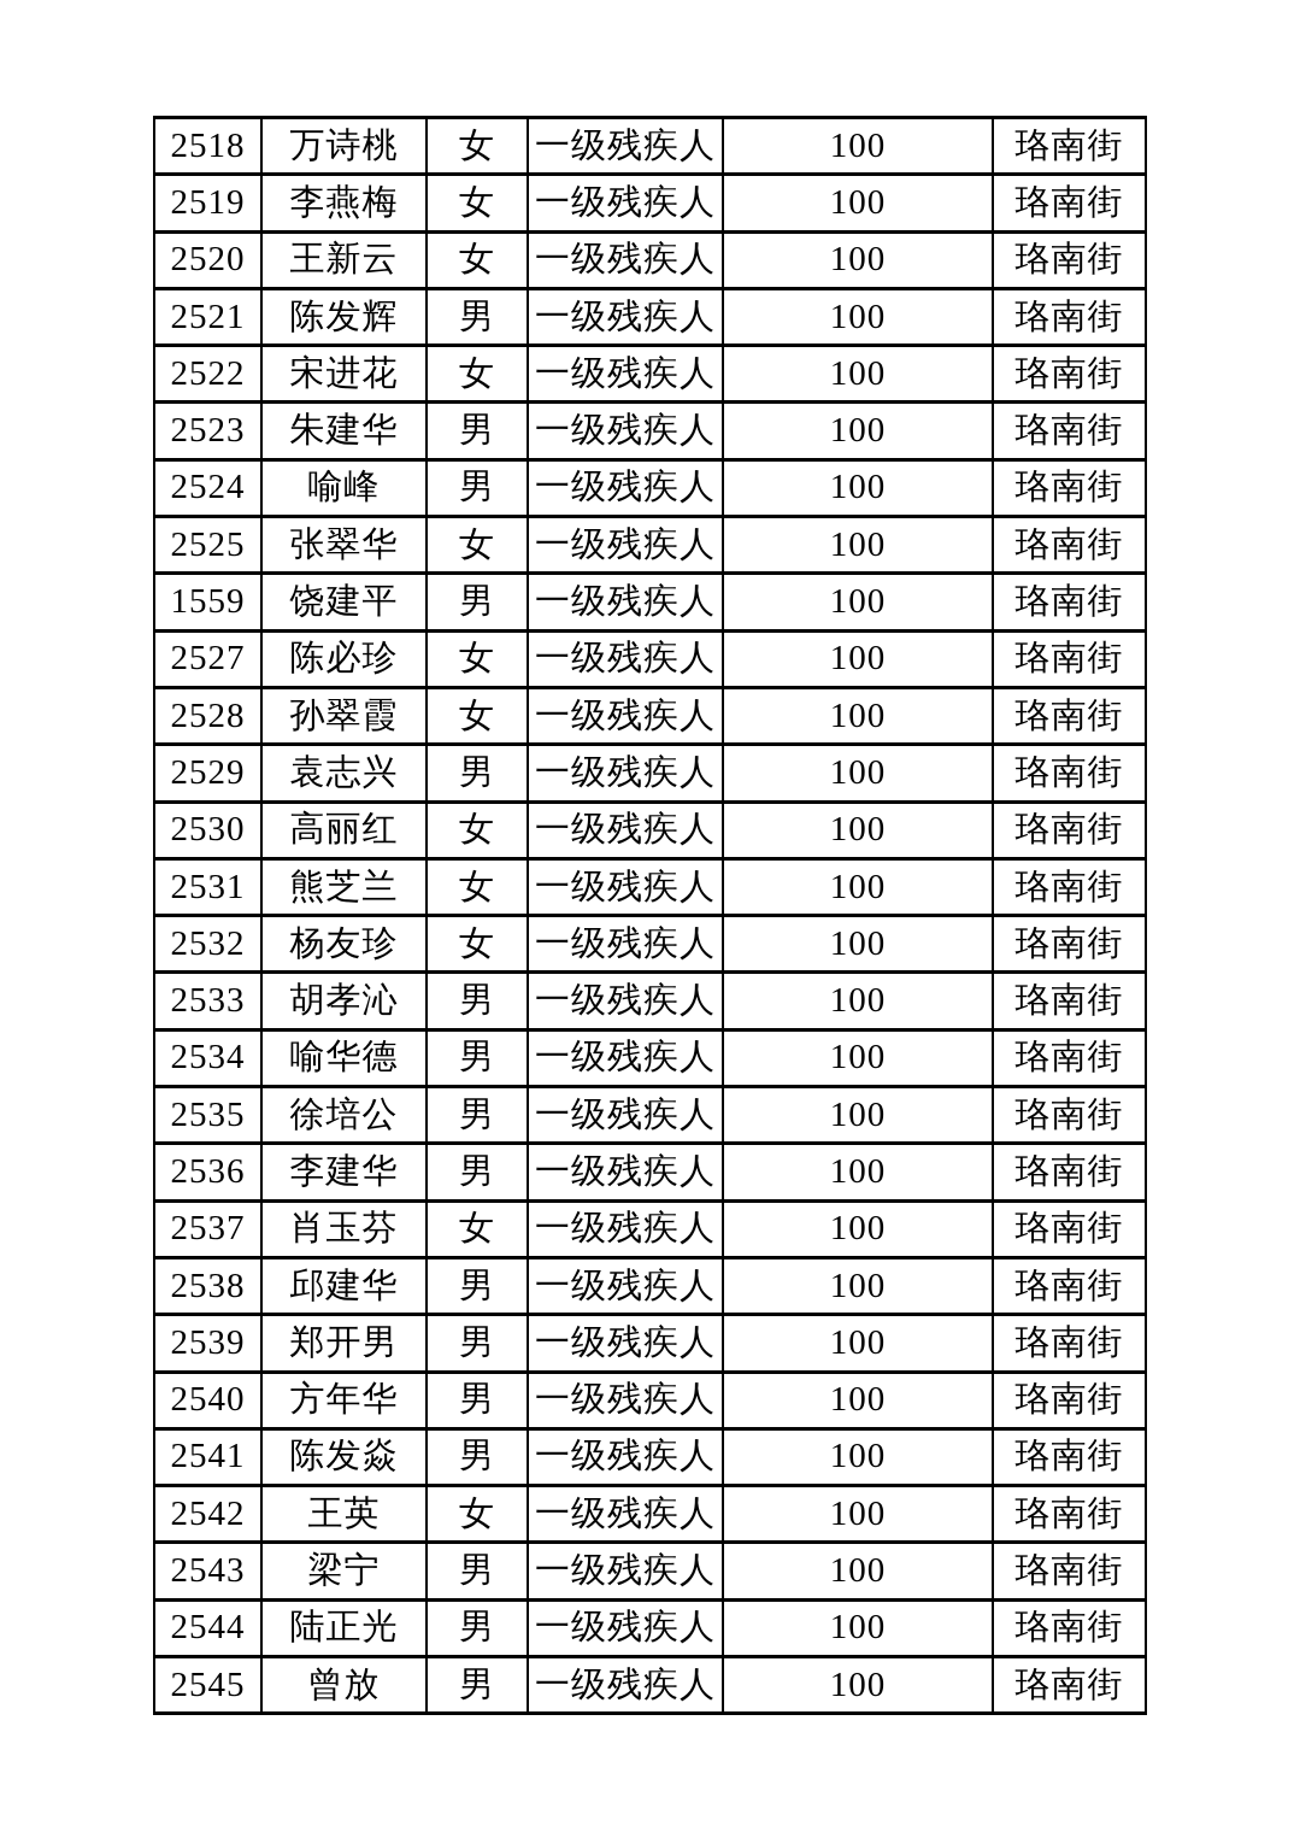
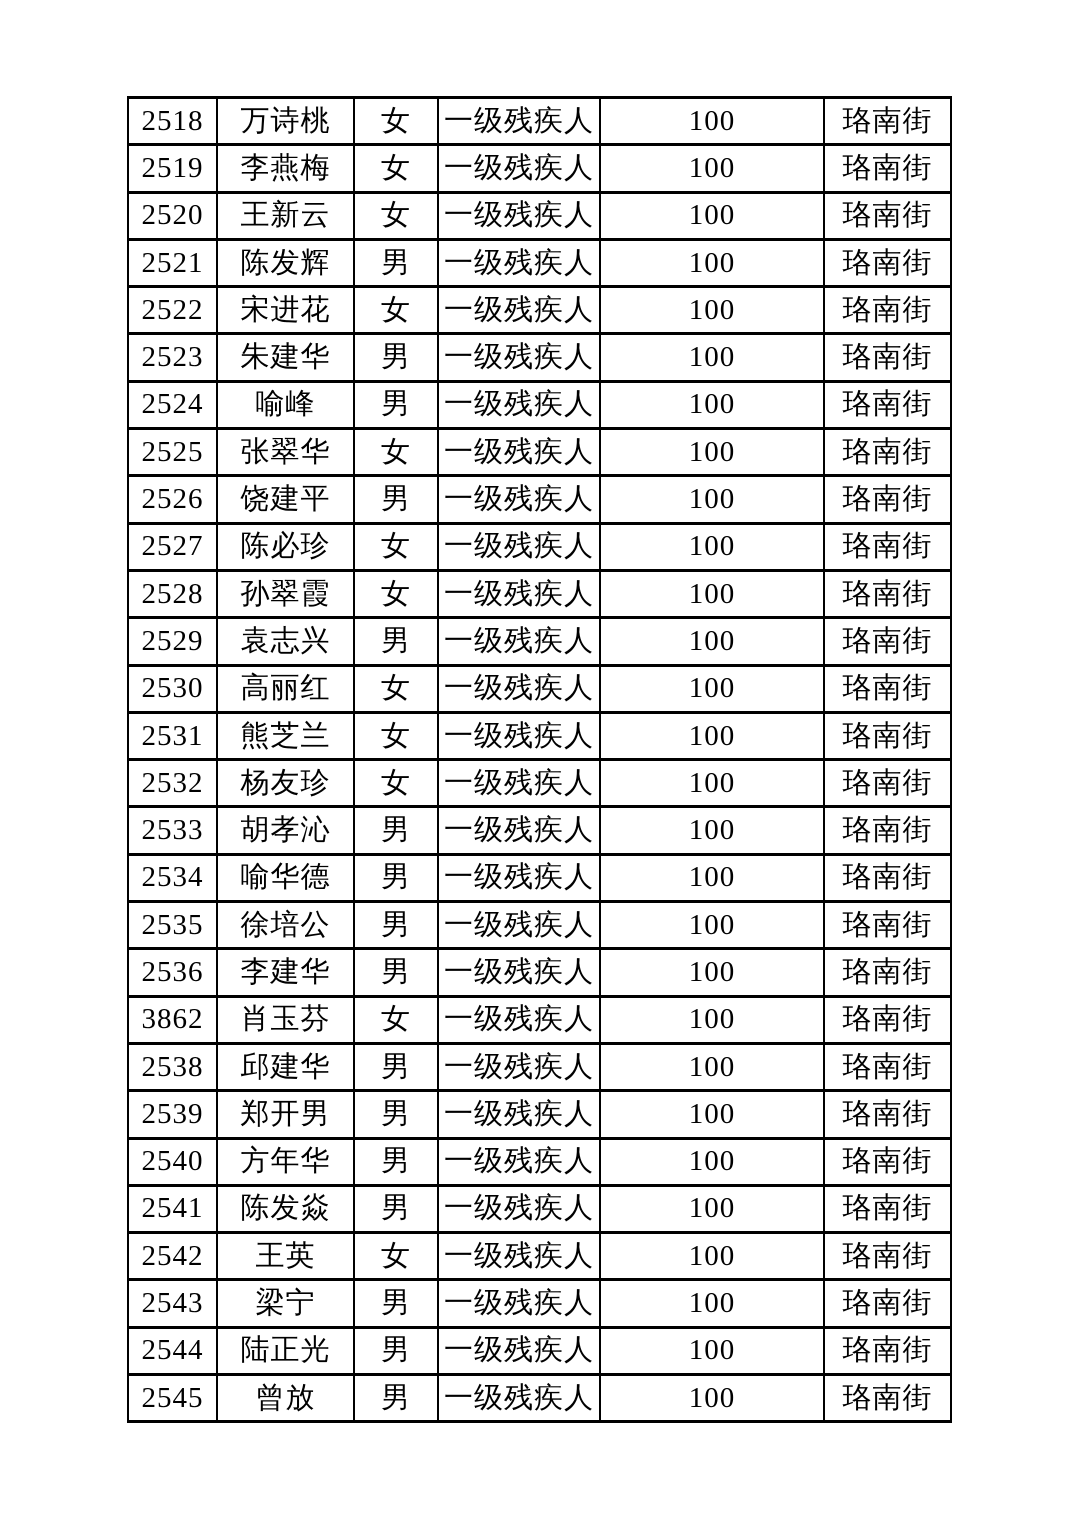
  2518	万诗桃	女	一级残疾人	100	珞南街
  2519	李燕梅	女	一级残疾人	100	珞南街
  2520	王新云	女	一级残疾人	100	珞南街
  2521	陈发辉	男	一级残疾人	100	珞南街
  2522	宋进花	女	一级残疾人	100	珞南街
  2523	朱建华	男	一级残疾人	100	珞南街
  2524	喻峰	男	一级残疾人	100	珞南街
  2525	张翠华	女	一级残疾人	100	珞南街
- 1559	饶建平	男	一级残疾人	100	珞南街
+ 2526	饶建平	男	一级残疾人	100	珞南街
  2527	陈必珍	女	一级残疾人	100	珞南街
  2528	孙翠霞	女	一级残疾人	100	珞南街
  2529	袁志兴	男	一级残疾人	100	珞南街
  2530	高丽红	女	一级残疾人	100	珞南街
  2531	熊芝兰	女	一级残疾人	100	珞南街
  2532	杨友珍	女	一级残疾人	100	珞南街
  2533	胡孝沁	男	一级残疾人	100	珞南街
  2534	喻华德	男	一级残疾人	100	珞南街
  2535	徐培公	男	一级残疾人	100	珞南街
  2536	李建华	男	一级残疾人	100	珞南街
- 2537	肖玉芬	女	一级残疾人	100	珞南街
+ 3862	肖玉芬	女	一级残疾人	100	珞南街
  2538	邱建华	男	一级残疾人	100	珞南街
  2539	郑开男	男	一级残疾人	100	珞南街
  2540	方年华	男	一级残疾人	100	珞南街
  2541	陈发焱	男	一级残疾人	100	珞南街
  2542	王英	女	一级残疾人	100	珞南街
  2543	梁宁	男	一级残疾人	100	珞南街
  2544	陆正光	男	一级残疾人	100	珞南街
  2545	曾放	男	一级残疾人	100	珞南街
